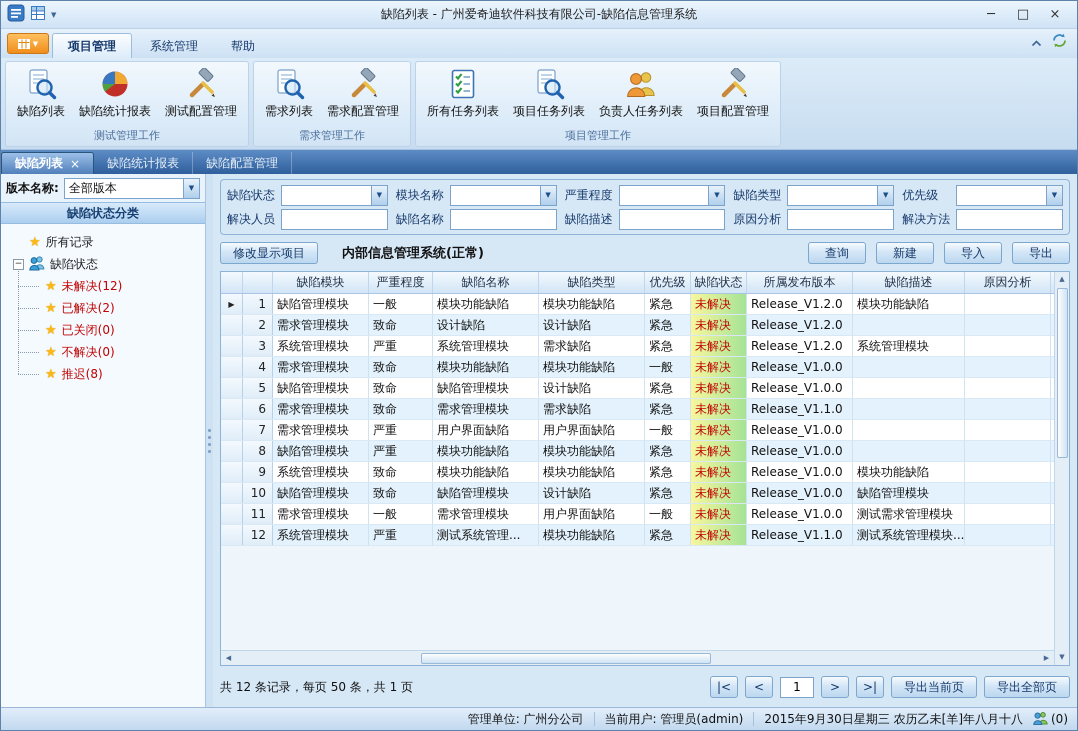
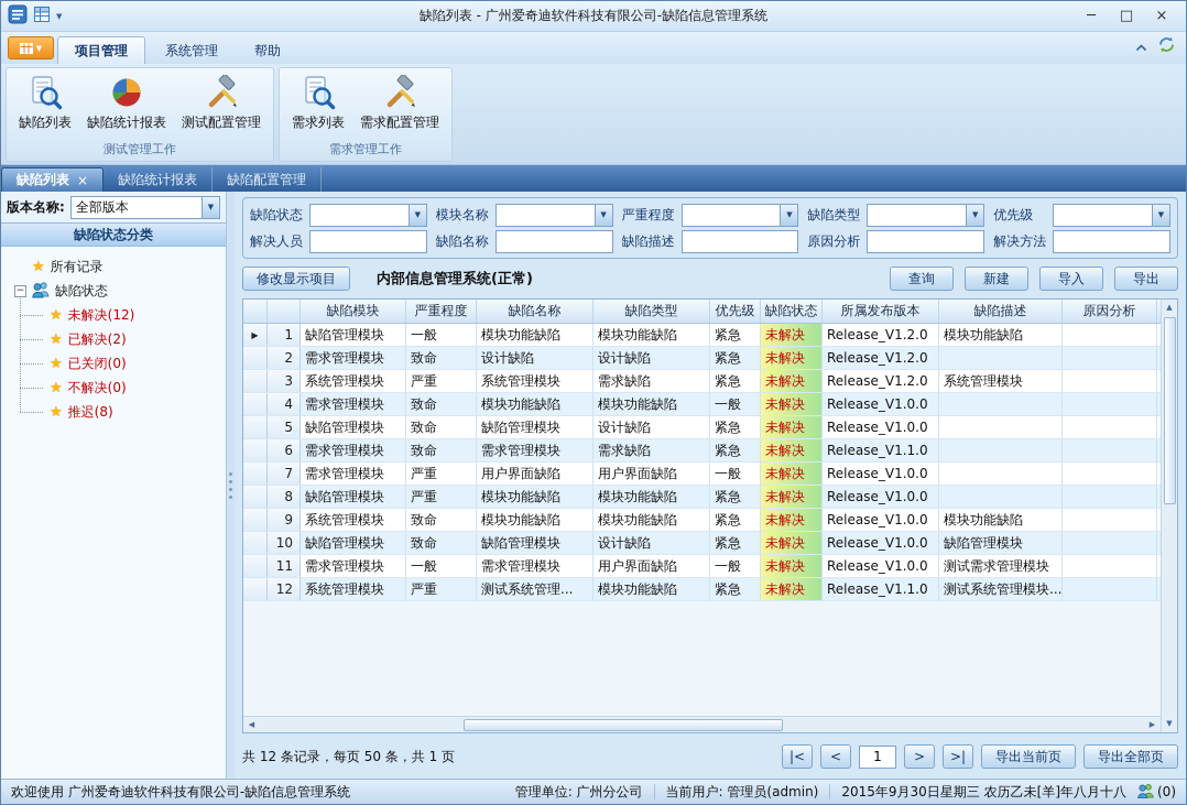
  ▼
  缺陷列表 - 广州爱奇迪软件科技有限公司-缺陷信息管理系统
  ─
  □
  ×
  ▼
  项目管理
  系统管理
  帮助
  缺陷列表
  缺陷统计报表
  测试配置管理
  测试管理工作
  需求列表
  需求配置管理
  需求管理工作
- 所有任务列表
- 项目任务列表
- 负责人任务列表
- 项目配置管理
- 项目管理工作
  缺陷列表
  ×
  缺陷统计报表
  缺陷配置管理
  版本名称:
  全部版本
  ▼
  缺陷状态分类
  ★
  所有记录
  −
  缺陷状态
  ★
  未解决(12)
  ★
  已解决(2)
  ★
  已关闭(0)
  ★
  不解决(0)
  ★
  推迟(8)
  缺陷状态
  ▼
  模块名称
  ▼
  严重程度
  ▼
  缺陷类型
  ▼
  优先级
  ▼
  解决人员
  缺陷名称
  缺陷描述
  原因分析
  解决方法
  修改显示项目
  内部信息管理系统(正常)
  查询
  新建
  导入
  导出
  缺陷模块
  严重程度
  缺陷名称
  缺陷类型
  优先级
  缺陷状态
  所属发布版本
  缺陷描述
  原因分析
  ▶
  1
  缺陷管理模块
  一般
  模块功能缺陷
  模块功能缺陷
  紧急
  未解决
  Release_V1.2.0
  模块功能缺陷
  2
  需求管理模块
  致命
  设计缺陷
  设计缺陷
  紧急
  未解决
  Release_V1.2.0
  3
  系统管理模块
  严重
  系统管理模块
  需求缺陷
  紧急
  未解决
  Release_V1.2.0
  系统管理模块
  4
  需求管理模块
  致命
  模块功能缺陷
  模块功能缺陷
  一般
  未解决
  Release_V1.0.0
  5
  缺陷管理模块
  致命
  缺陷管理模块
  设计缺陷
  紧急
  未解决
  Release_V1.0.0
  6
  需求管理模块
  致命
  需求管理模块
  需求缺陷
  紧急
  未解决
  Release_V1.1.0
  7
  需求管理模块
  严重
  用户界面缺陷
  用户界面缺陷
  一般
  未解决
  Release_V1.0.0
  8
  缺陷管理模块
  严重
  模块功能缺陷
  模块功能缺陷
  紧急
  未解决
  Release_V1.0.0
  9
  系统管理模块
  致命
  模块功能缺陷
  模块功能缺陷
  紧急
  未解决
  Release_V1.0.0
  模块功能缺陷
  10
  缺陷管理模块
  致命
  缺陷管理模块
  设计缺陷
  紧急
  未解决
  Release_V1.0.0
  缺陷管理模块
  11
  需求管理模块
  一般
  需求管理模块
  用户界面缺陷
  一般
  未解决
  Release_V1.0.0
  测试需求管理模块
  12
  系统管理模块
  严重
  测试系统管理...
  模块功能缺陷
  紧急
  未解决
  Release_V1.1.0
  测试系统管理模块...
  ◀
  ▶
  ▲
  ▼
  共 12 条记录，每页 50 条，共 1 页
  |<
  <
  1
  >
  >|
  导出当前页
  导出全部页
+ 欢迎使用 广州爱奇迪软件科技有限公司-缺陷信息管理系统
  管理单位: 广州分公司
  当前用户: 管理员(admin)
  2015年9月30日星期三 农历乙未[羊]年八月十八
  (0)
